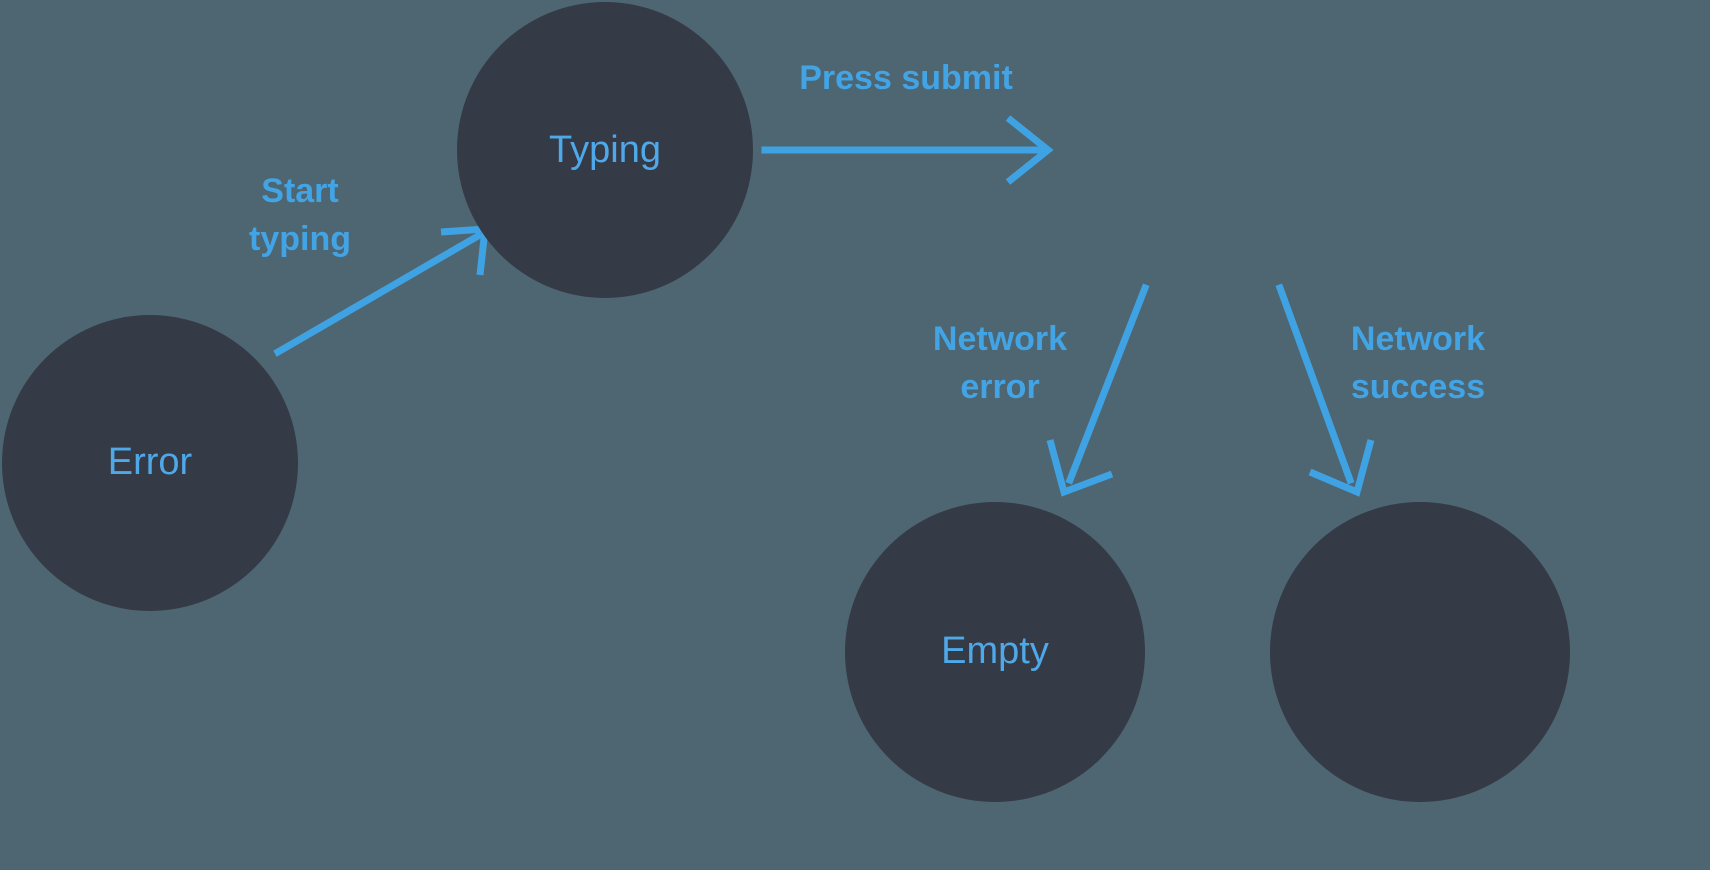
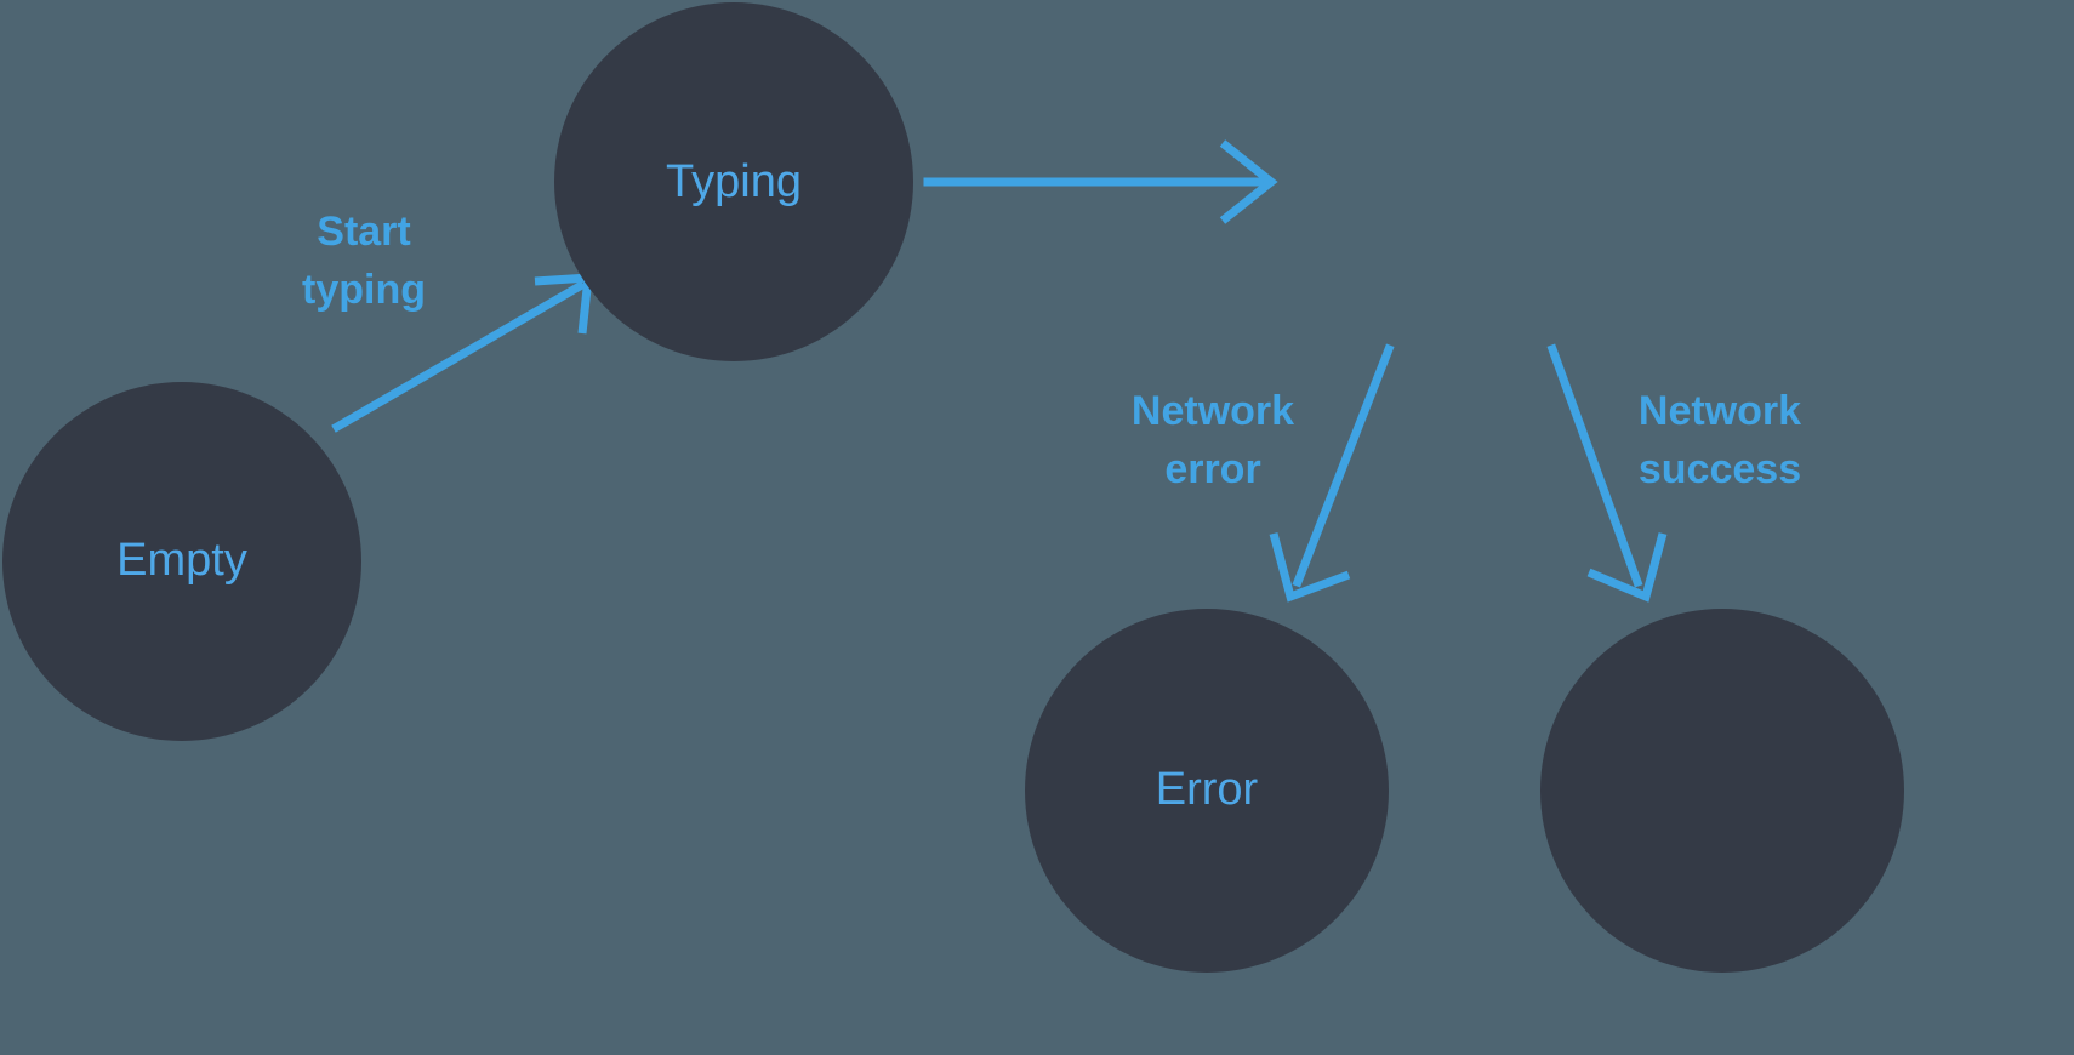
- Error
+ Empty
  Typing
- Empty
+ Error
  Start
  typing
- Press submit
  Network
  error
  Network
  success
